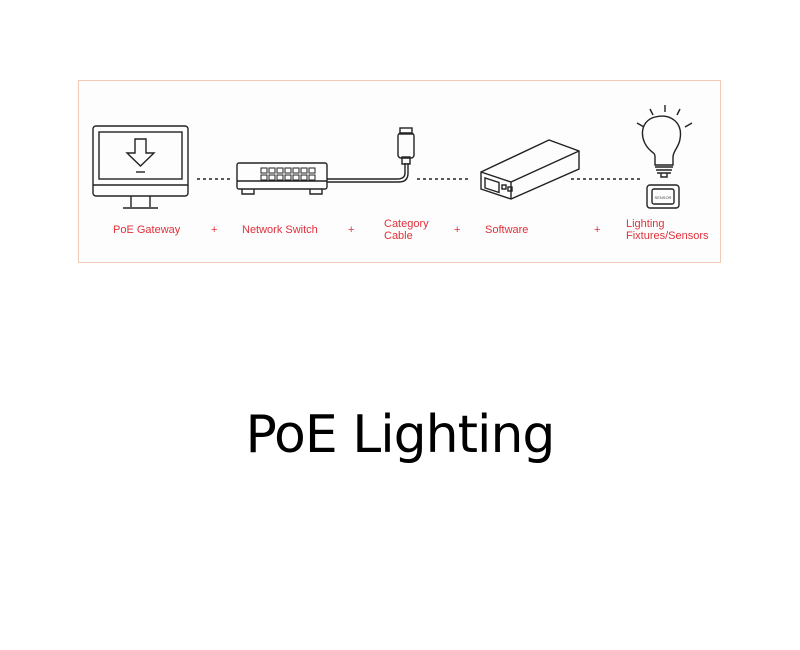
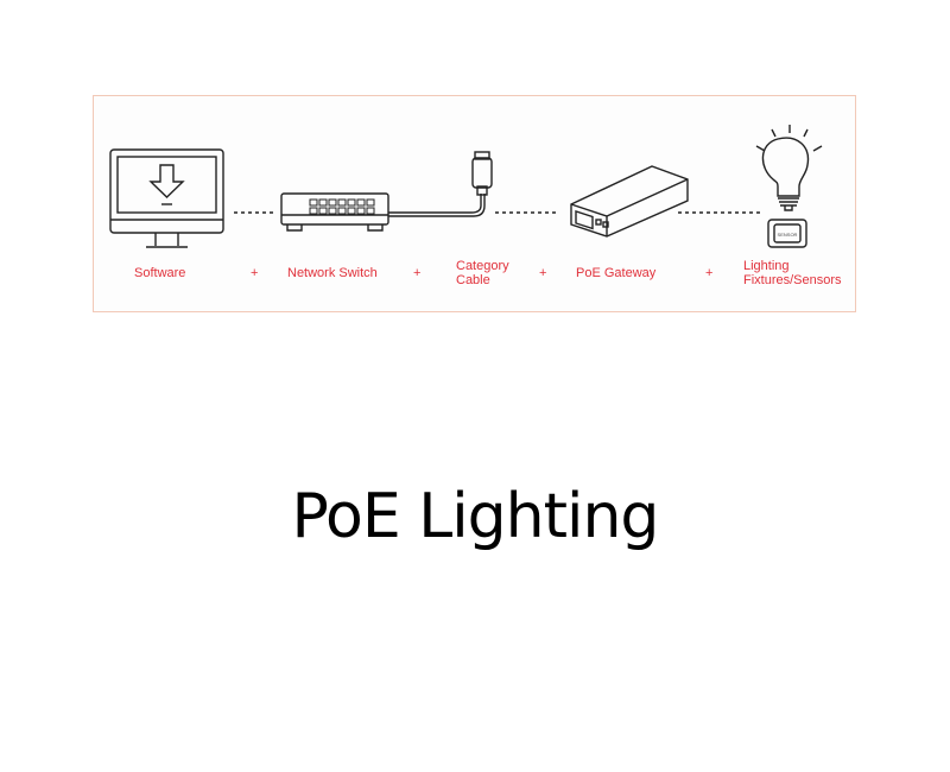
- PoE Gateway
+ Software
  +
  Network Switch
  +
  Category
  Cable
  +
- Software
+ PoE Gateway
  +
  Lighting
  Fixtures/Sensors
  PoE Lighting
